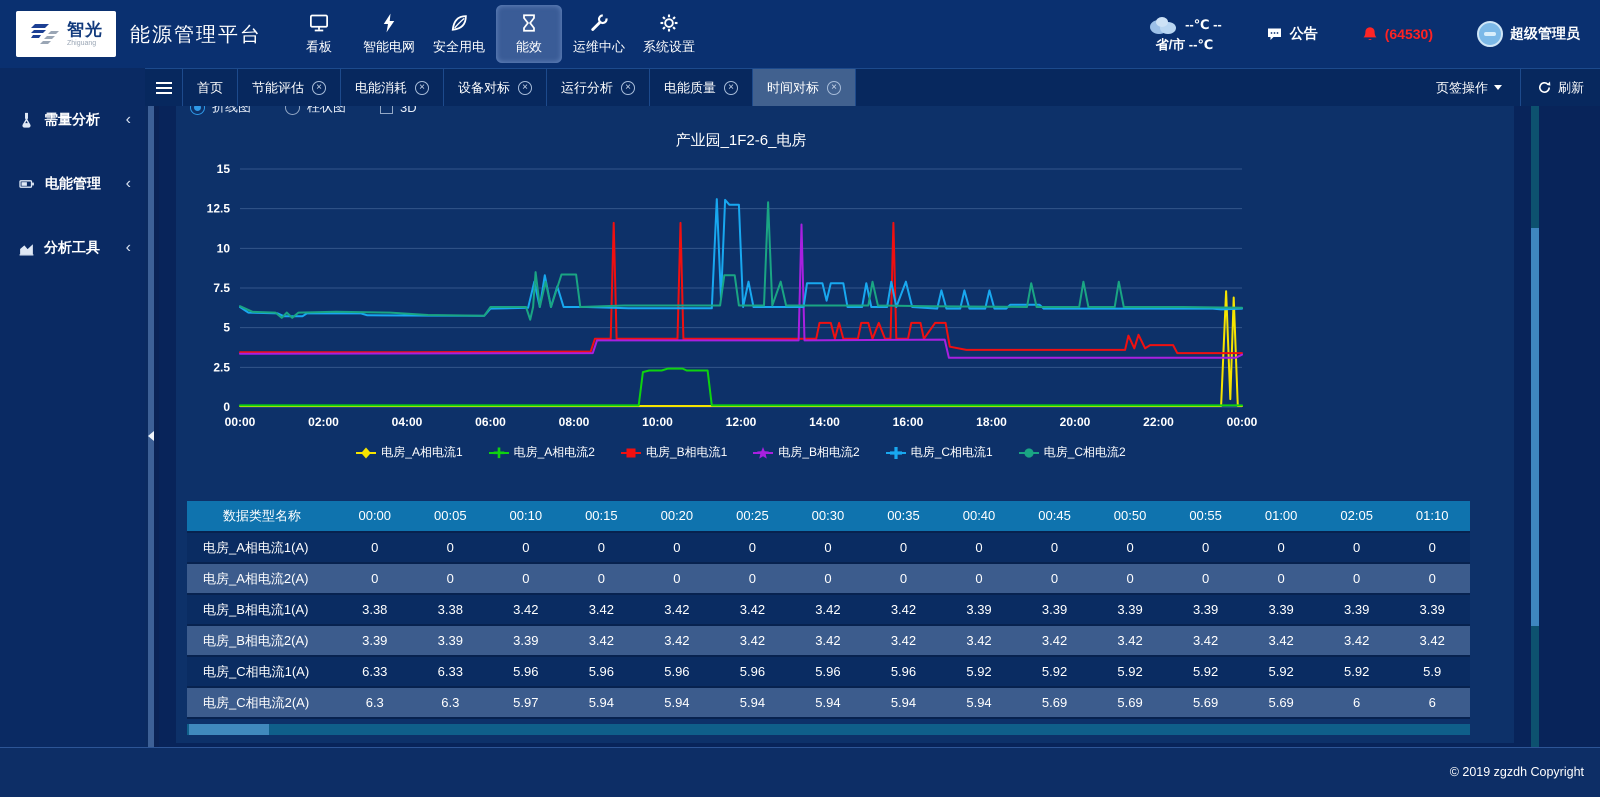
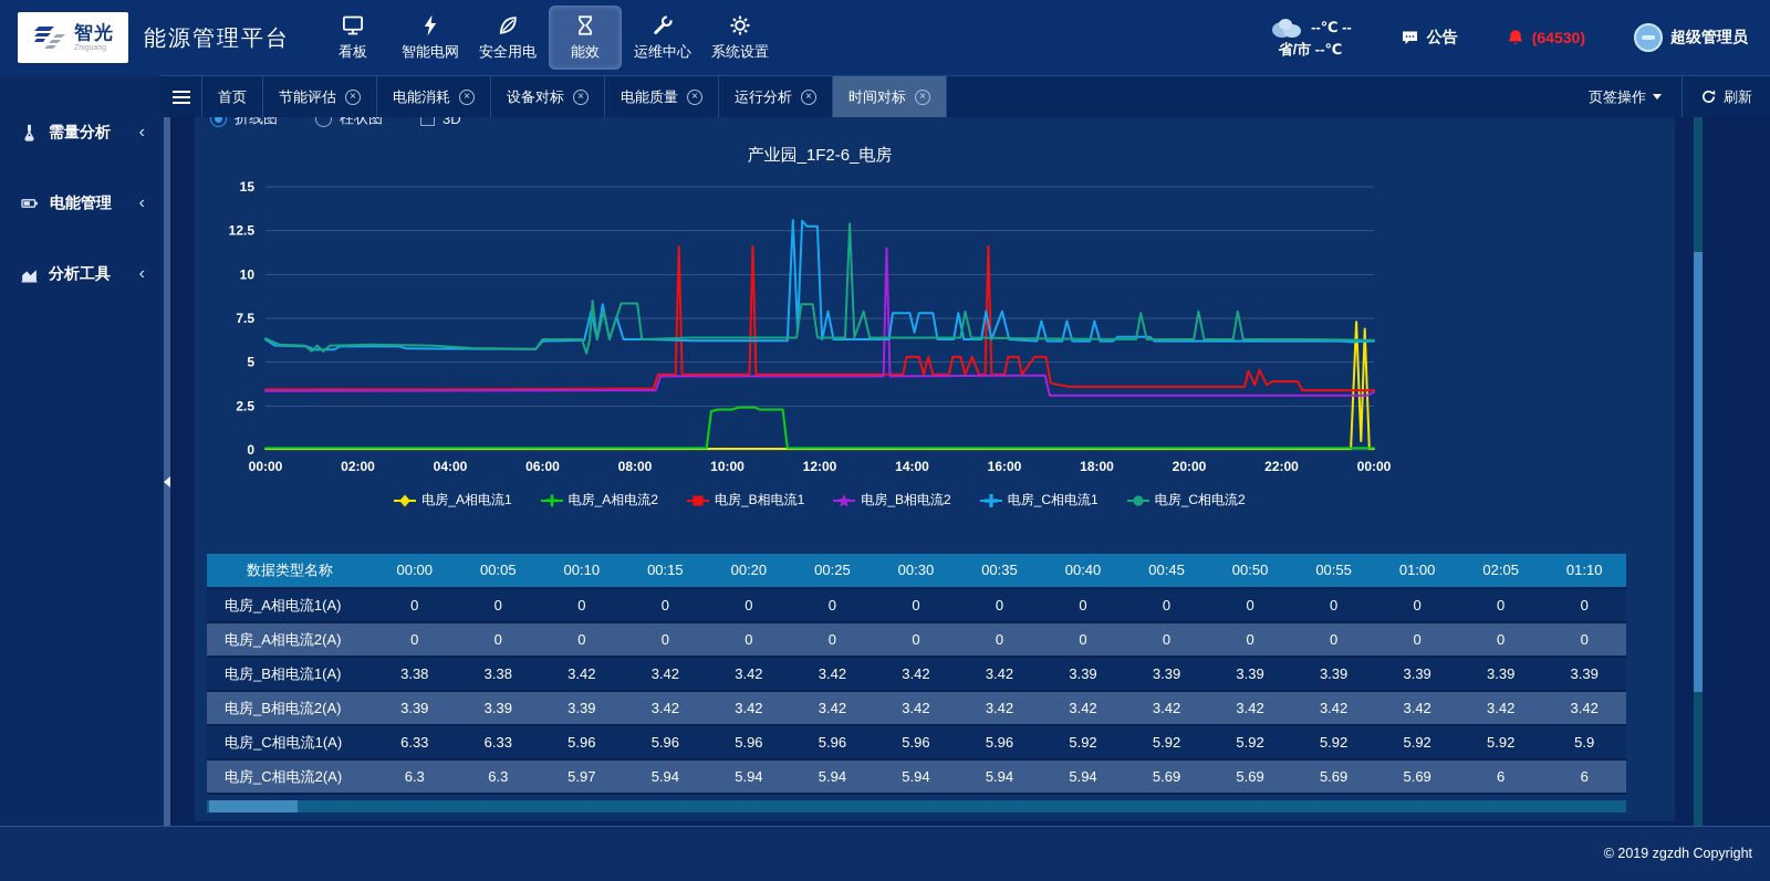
  智光
  能源管理平台
  看板
  智能电网
  安全用电
  能效
  运维中心
  系统设置
  --℃ --
  省/市 --℃
  公告
  (64530)
  超级管理员
  需量分析
  ‹
  电能管理
  ‹
  分析工具
  ‹
  首页
  节能评估
  ×
  电能消耗
  ×
  设备对标
  ×
- 运行分析
+ 电能质量
  ×
- 电能质量
+ 运行分析
  ×
  时间对标
  ×
  页签操作
  刷新
  折线图
  柱状图
  3D
  产业园_1F2-6_电房
  0
  2.5
  5
  7.5
  10
  12.5
  15
  00:00
  02:00
  04:00
  06:00
  08:00
  10:00
  12:00
  14:00
  16:00
  18:00
  20:00
  22:00
  00:00
  电房_A相电流1
  电房_A相电流2
  电房_B相电流1
  电房_B相电流2
  电房_C相电流1
  电房_C相电流2
  数据类型名称
  00:00
  00:05
  00:10
  00:15
  00:20
  00:25
  00:30
  00:35
  00:40
  00:45
  00:50
  00:55
  01:00
  02:05
  01:10
  电房_A相电流1(A)
  0
  0
  0
  0
  0
  0
  0
  0
  0
  0
  0
  0
  0
  0
  0
  电房_A相电流2(A)
  0
  0
  0
  0
  0
  0
  0
  0
  0
  0
  0
  0
  0
  0
  0
  电房_B相电流1(A)
  3.38
  3.38
  3.42
  3.42
  3.42
  3.42
  3.42
  3.42
  3.39
  3.39
  3.39
  3.39
  3.39
  3.39
  3.39
  电房_B相电流2(A)
  3.39
  3.39
  3.39
  3.42
  3.42
  3.42
  3.42
  3.42
  3.42
  3.42
  3.42
  3.42
  3.42
  3.42
  3.42
  电房_C相电流1(A)
  6.33
  6.33
  5.96
  5.96
  5.96
  5.96
  5.96
  5.96
  5.92
  5.92
  5.92
  5.92
  5.92
  5.92
  5.9
  电房_C相电流2(A)
  6.3
  6.3
  5.97
  5.94
  5.94
  5.94
  5.94
  5.94
  5.94
  5.69
  5.69
  5.69
  5.69
  6
  6
  © 2019 zgzdh Copyright
